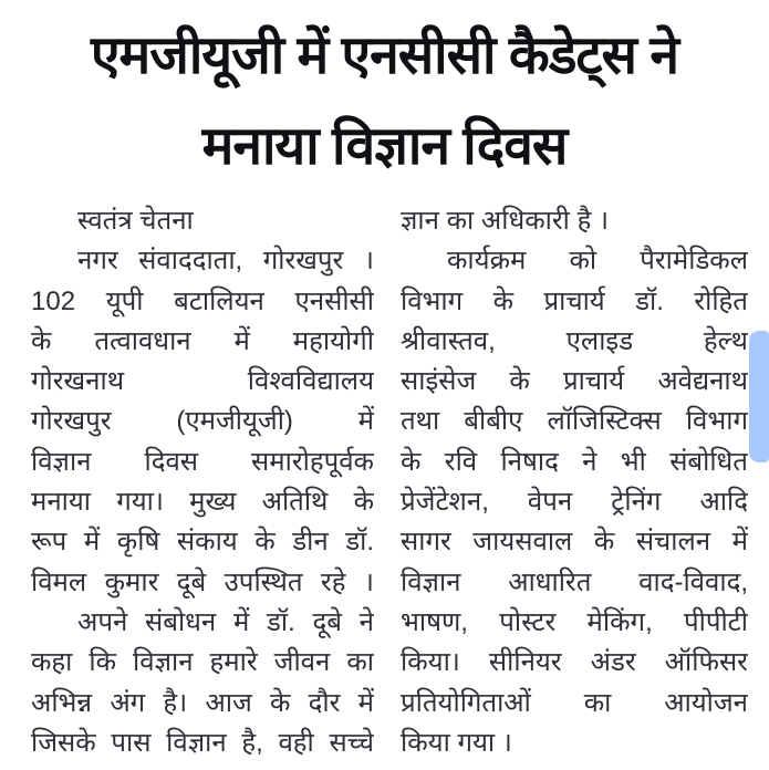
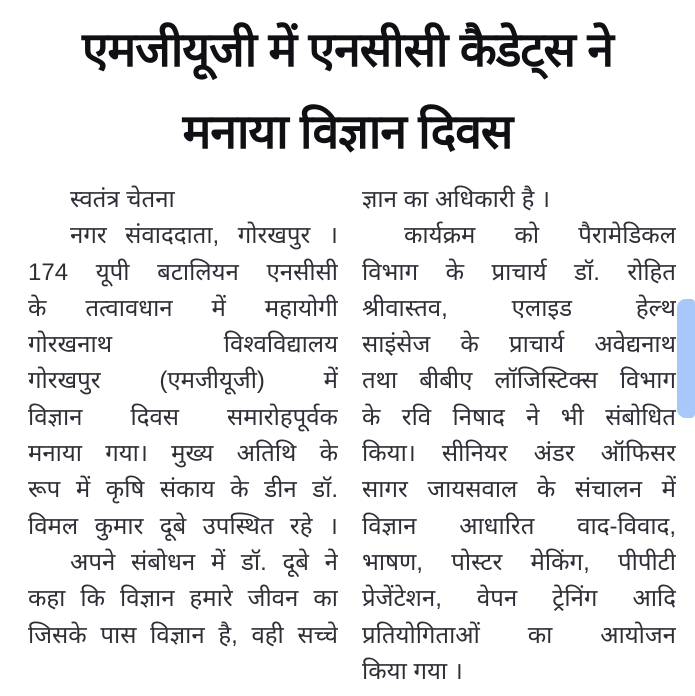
  एमजीयूजी में एनसीसी कैडेट्स ने
  मनाया विज्ञान दिवस
  स्वतंत्र चेतना
  नगर संवाददाता, गोरखपुर ।
- 102 यूपी बटालियन एनसीसी
+ 174 यूपी बटालियन एनसीसी
  के तत्वावधान में महायोगी
  गोरखनाथ विश्वविद्यालय
  गोरखपुर (एमजीयूजी) में
  विज्ञान दिवस समारोहपूर्वक
  मनाया गया। मुख्य अतिथि के
  रूप में कृषि संकाय के डीन डॉ.
  विमल कुमार दूबे उपस्थित रहे ।
  अपने संबोधन में डॉ. दूबे ने
  कहा कि विज्ञान हमारे जीवन का
- अभिन्न अंग है। आज के दौर में
  जिसके पास विज्ञान है, वही सच्चे
  ज्ञान का अधिकारी है ।
  कार्यक्रम को पैरामेडिकल
  विभाग के प्राचार्य डॉ. रोहित
  श्रीवास्तव, एलाइड हेल्थ
  साइंसेज के प्राचार्य अवेद्यनाथ
  तथा बीबीए लॉजिस्टिक्स विभाग
  के रवि निषाद ने भी संबोधित
- प्रेजेंटेशन, वेपन ट्रेनिंग आदि
+ किया। सीनियर अंडर ऑफिसर
  सागर जायसवाल के संचालन में
  विज्ञान आधारित वाद-विवाद,
  भाषण, पोस्टर मेकिंग, पीपीटी
- किया। सीनियर अंडर ऑफिसर
+ प्रेजेंटेशन, वेपन ट्रेनिंग आदि
  प्रतियोगिताओं का आयोजन
  किया गया ।
